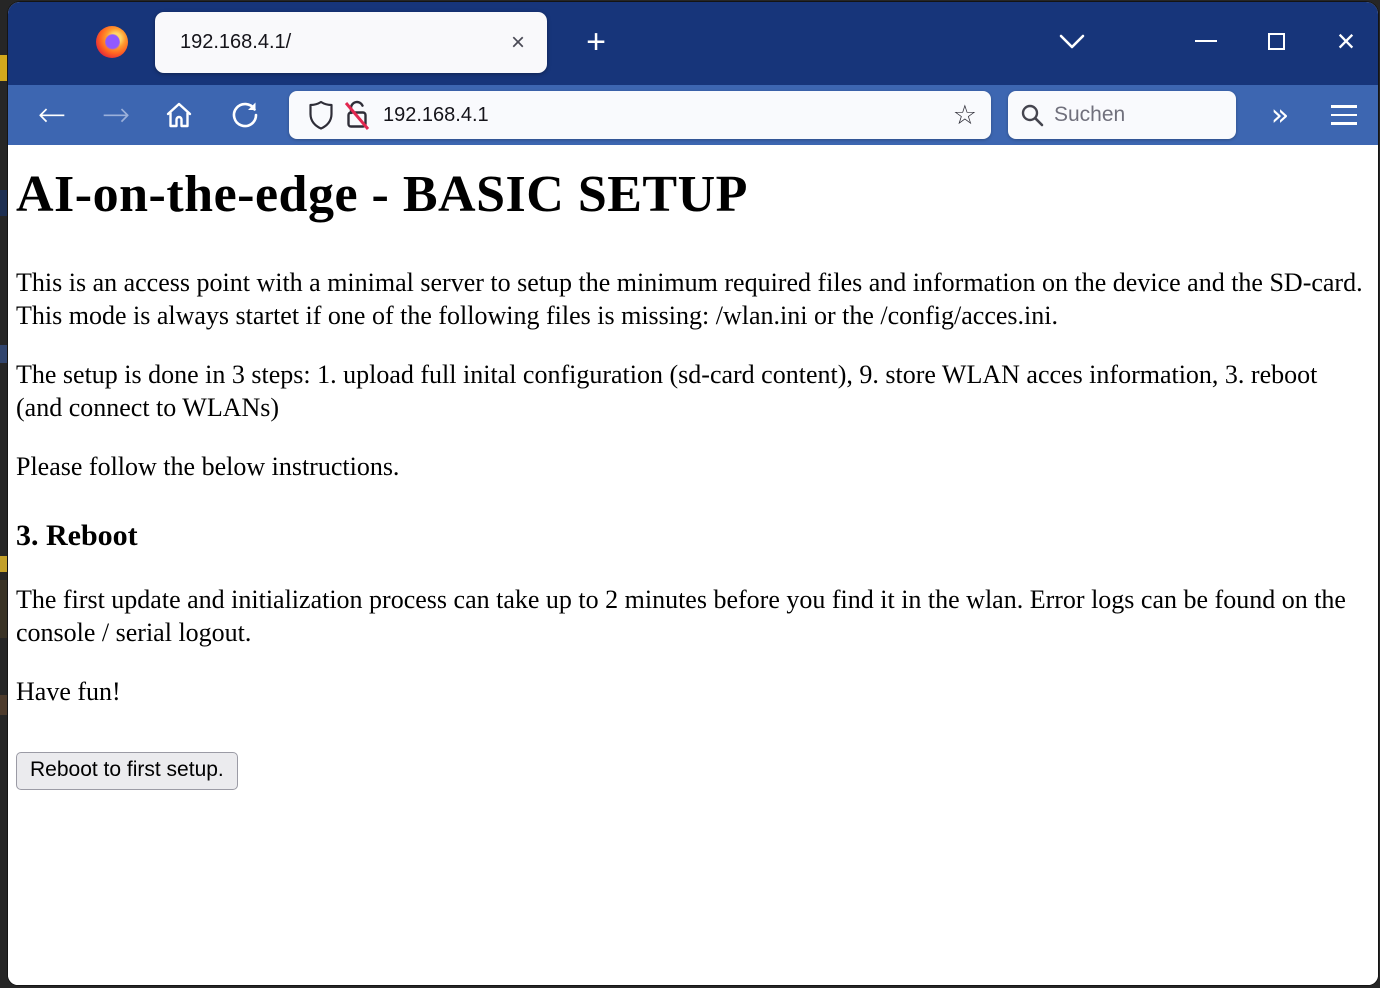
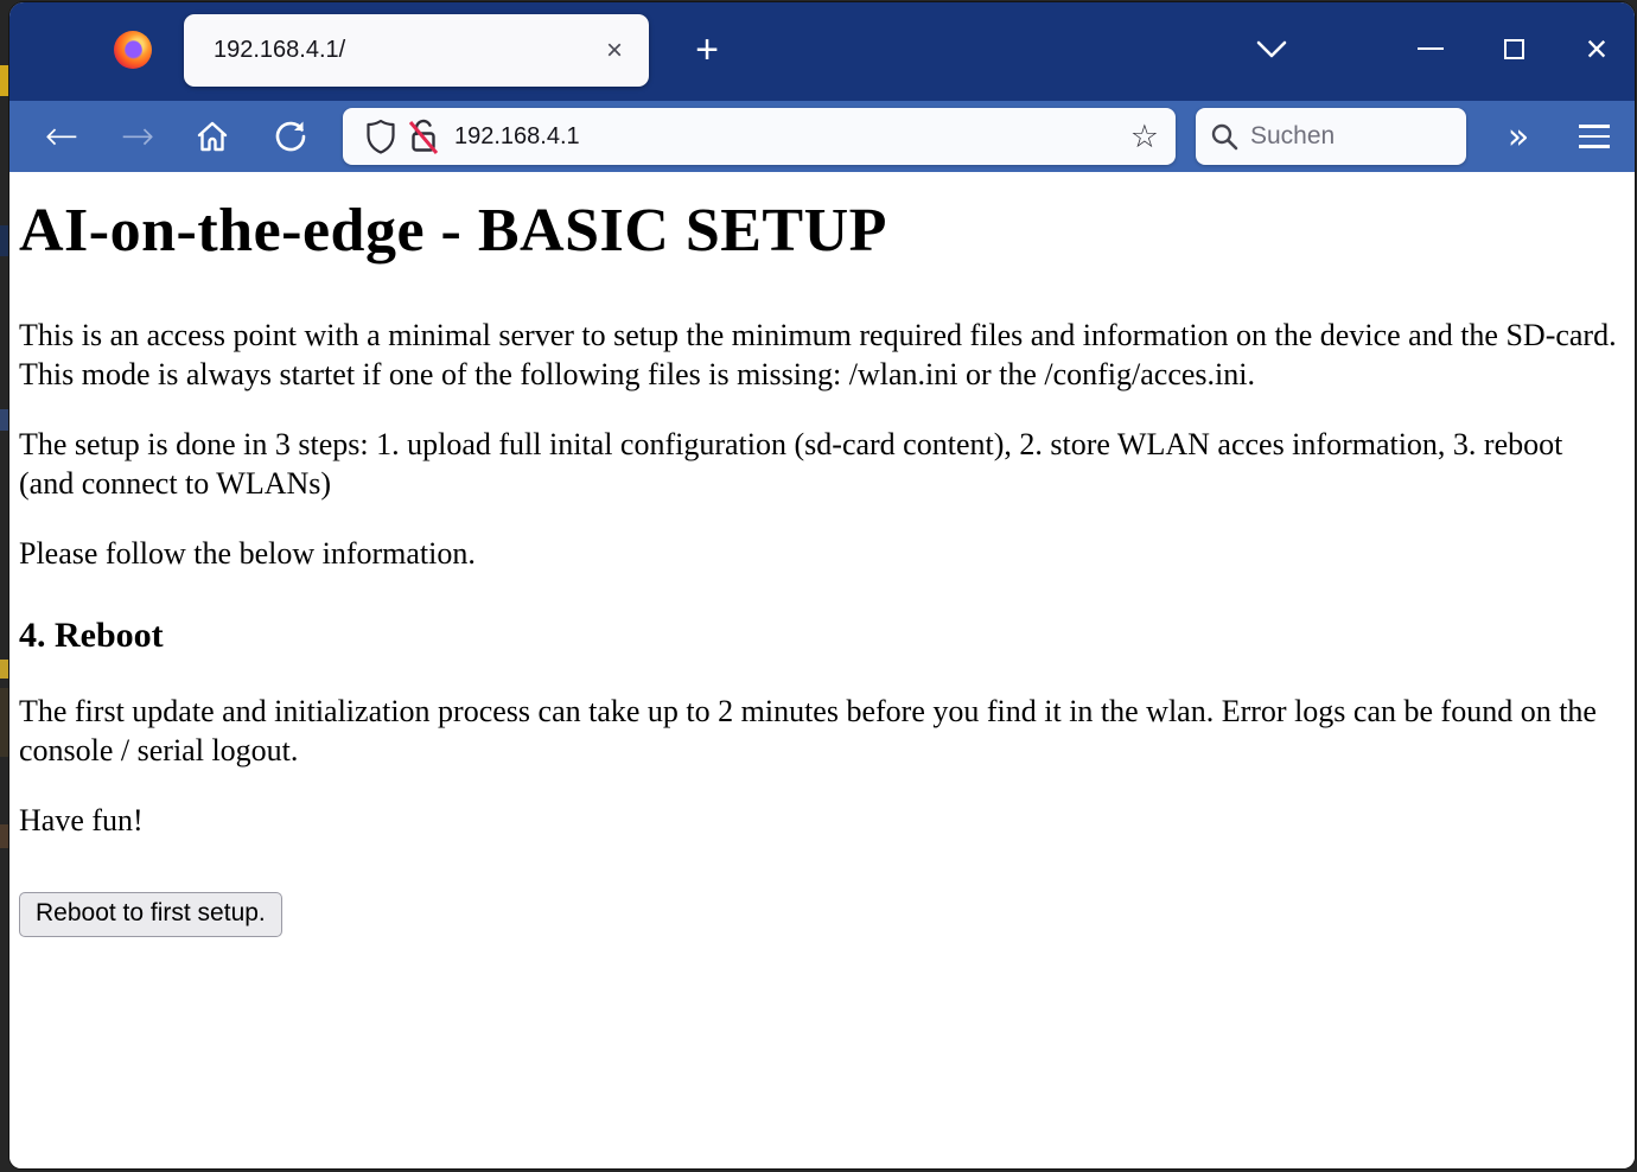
  192.168.4.1/
  ×
  +
  ×
  ←
  →
  192.168.4.1
  ☆
  Suchen
  »
  AI-on-the-edge - BASIC SETUP
  This is an access point with a minimal server to setup the minimum required files and information on the device and the SD-card. This mode is always startet if one of the following files is missing: /wlan.ini or the /config/acces.ini.
- The setup is done in 3 steps: 1. upload full inital configuration (sd-card content), 9. store WLAN acces information, 3. reboot (and connect to WLANs)
+ The setup is done in 3 steps: 1. upload full inital configuration (sd-card content), 2. store WLAN acces information, 3. reboot (and connect to WLANs)
- Please follow the below instructions.
+ Please follow the below information.
- 3. Reboot
+ 4. Reboot
  The first update and initialization process can take up to 2 minutes before you find it in the wlan. Error logs can be found on the console / serial logout.
  Have fun!
  Reboot to first setup.
